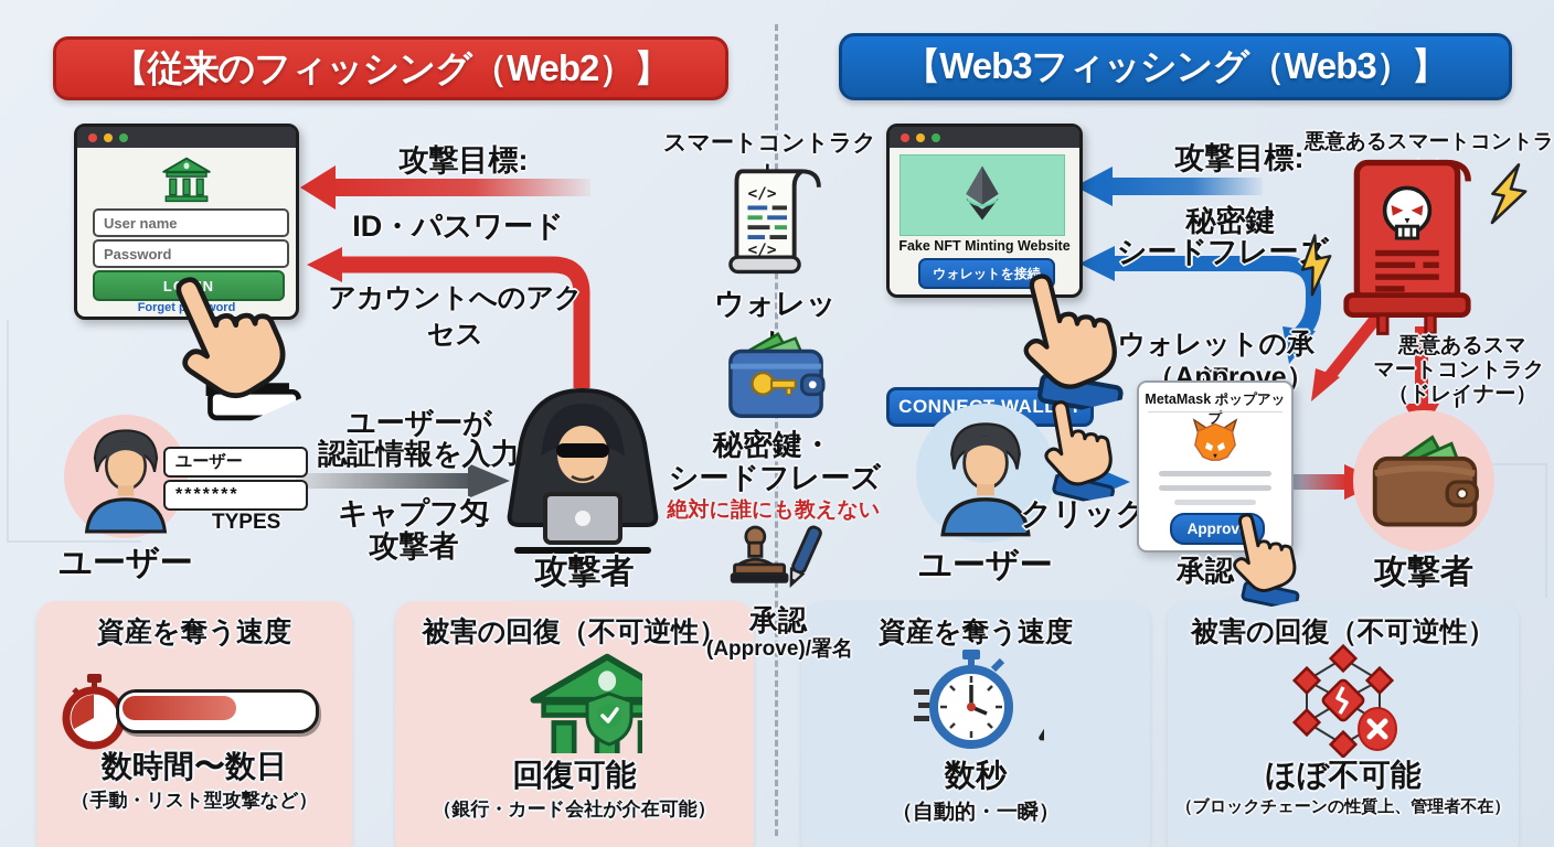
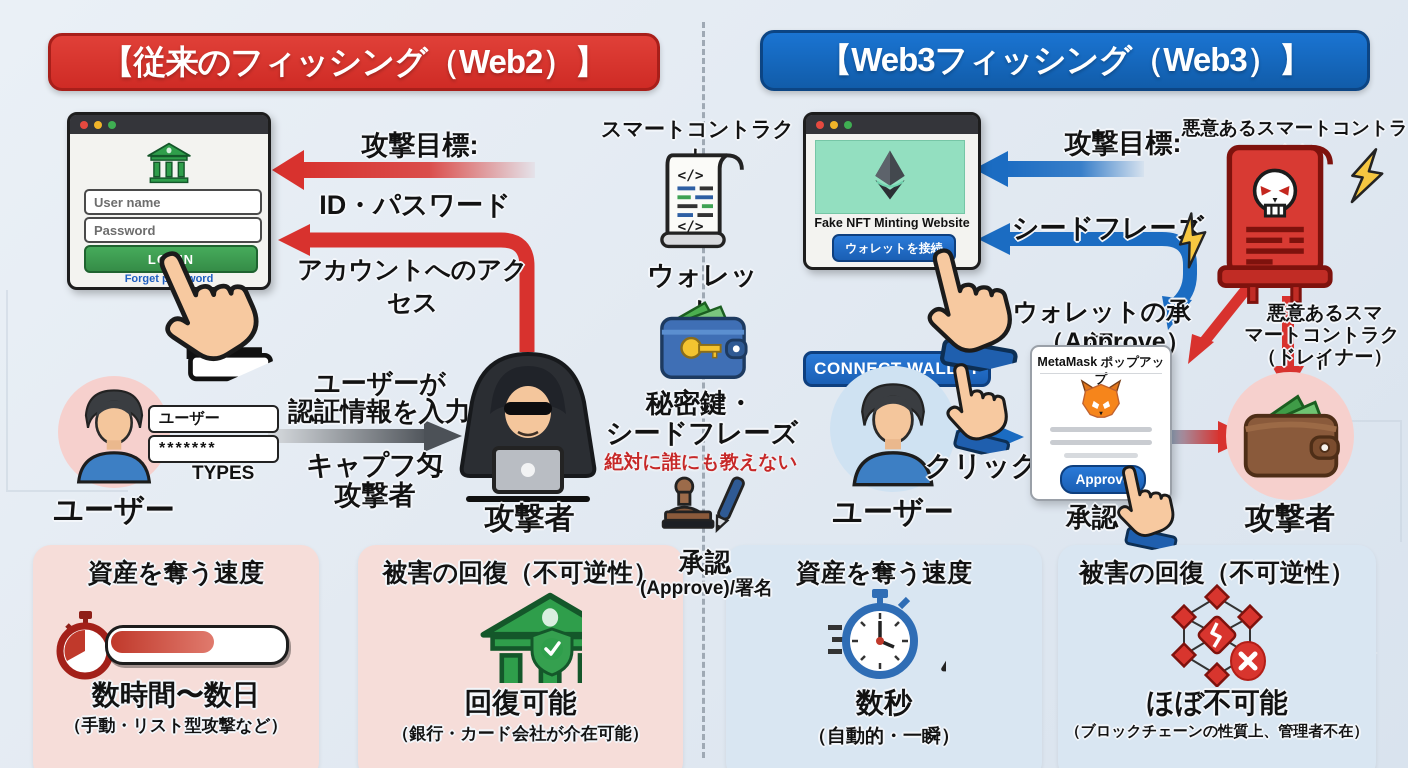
  【従来のフィッシング（Web2）】
  【Web3フィッシング（Web3）】
  User name
  Password
  Forget pword
  攻撃目標:
  ID・パスワード
  アカウントへのアクセス
  ユーザー
  ユーザー
  *******
  TYPES
  ユーザーが
  認証情報を入力
  キャプフ匁
  攻撃者
  攻撃者
  スマートコントラク
  </>
  </>
  ウォレッ
  秘密鍵・
  シードフレーズ
  絶対に誰にも教えない
  承認
  (Approve)/署名
  Fake NFT Minting Website
  ウォレットを接続
  攻撃目標:
- 秘密鍵
  シードフレー
  ウォレットの承
  （Approve）
  悪意あるスマートコントラ
  悪意あるスマ
  マートコントラクト
  （ドレイナー）
  ユーザー
  クリック
  MetaMask ポップアップ
  Approv
  承認
  攻撃者
  資産を奪う速度
  数時間〜数日
  （手動・リスト型攻撃など）
  被害の回復（不可逆性）
  回復可能
  （銀行・カード会社が介在可能）
  資産を奪う速度
  数秒
  （自動的・一瞬）
  被害の回復（不可逆性）
  ほぼ不可能
  （ブロックチェーンの性質上、管理者不在）
